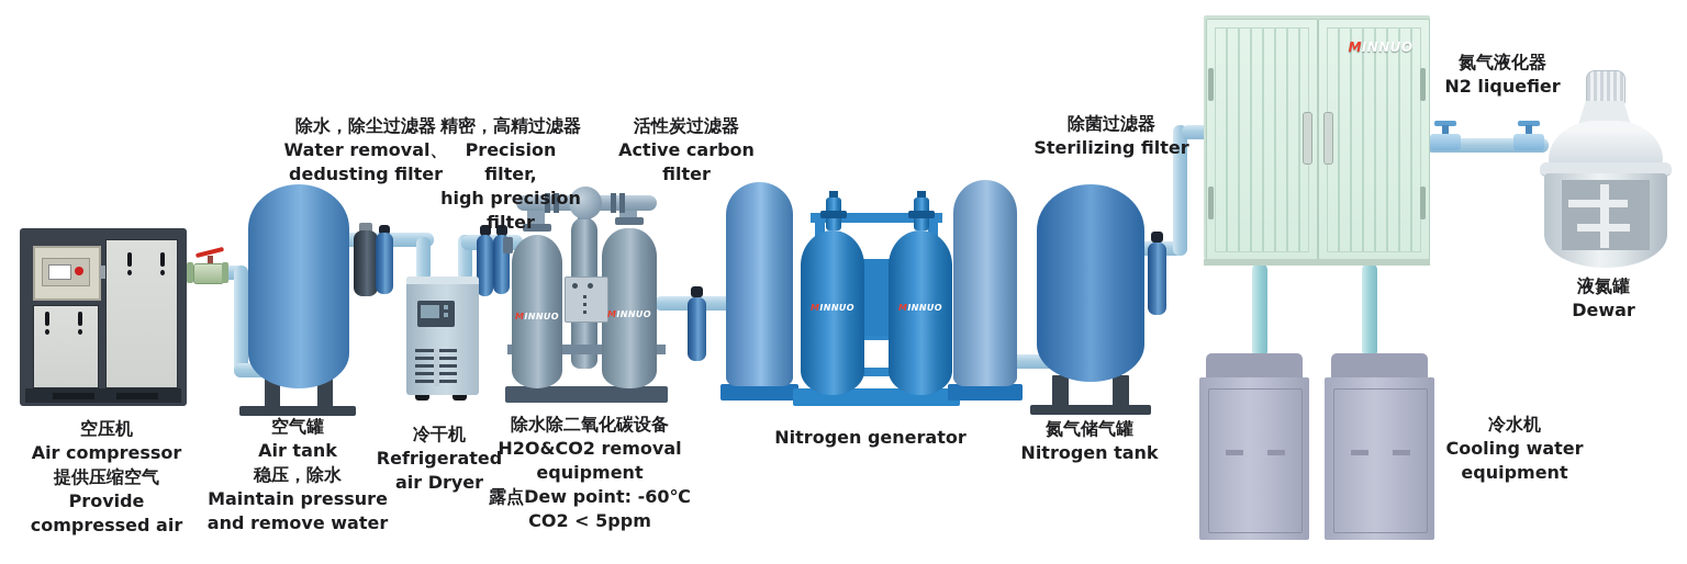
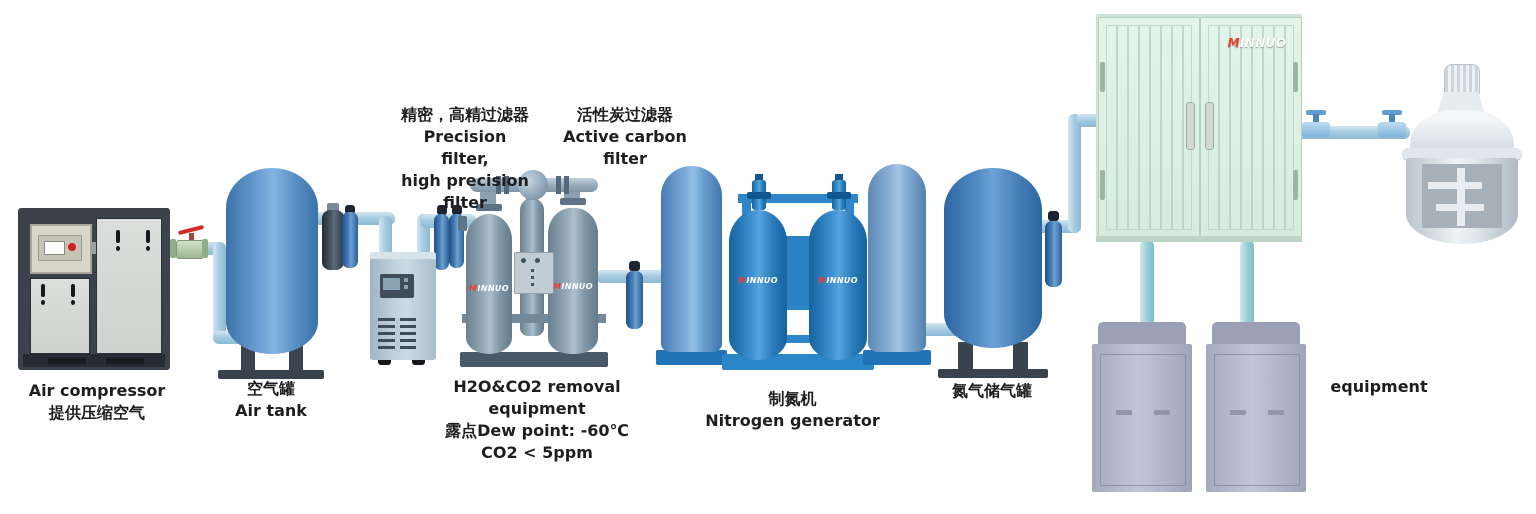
  MINNUO
  MINNUO
  MINNUO
  MINNUO
  MINNUO
- 除水，除尘过滤器
- Water removal、
- dedusting filter
  精密，高精过滤器
  Precision filter,
  high precision
  filter
  活性炭过滤器
  Active carbon
  filter
- 除菌过滤器
- Sterilizing filter
- 氮气液化器
- N2 liquefier
- 空压机
  Air compressor
  提供压缩空气
- Provide
- compressed air
  空气罐
  Air tank
- 稳压，除水
- Maintain pressure
- and remove water
- 冷干机
- Refrigerated
- air Dryer
- 除水除二氧化碳设备
  H2O&CO2 removal
  equipment
  露点Dew point: -60℃
  CO2 < 5ppm
+ 制氮机
  Nitrogen generator
  氮气储气罐
- Nitrogen tank
- 液氮罐
- Dewar
- 冷水机
- Cooling water
  equipment
